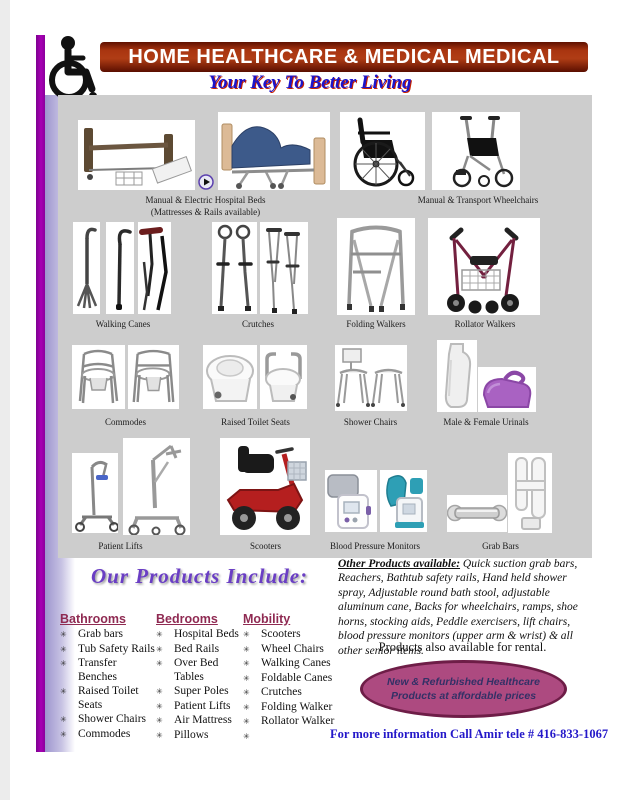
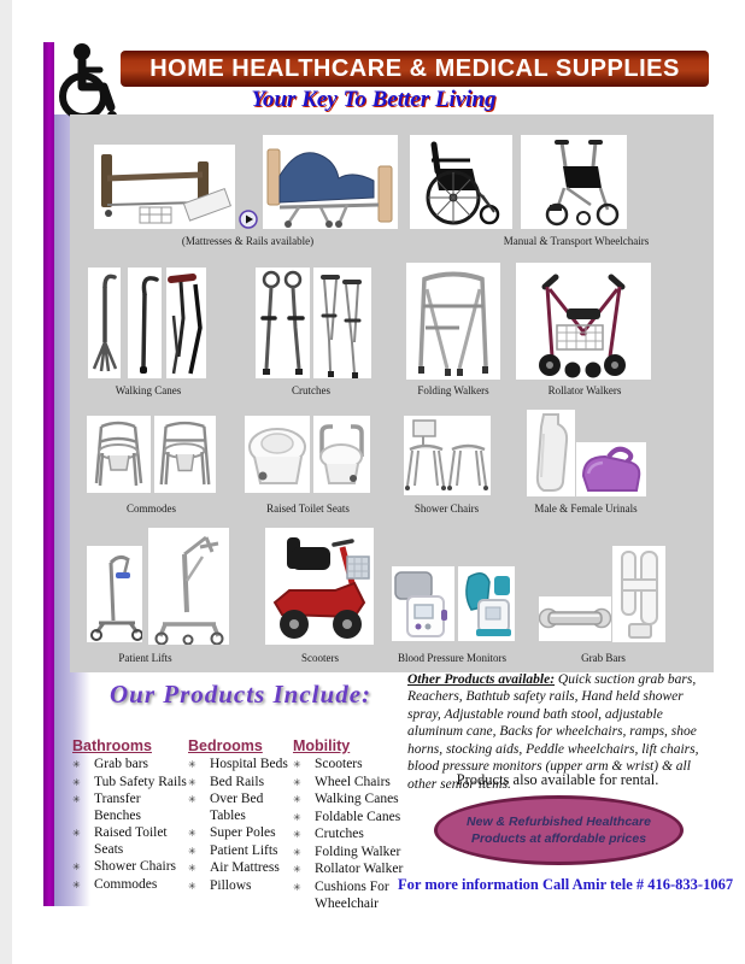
- HOME HEALTHCARE & MEDICAL MEDICAL
+ HOME HEALTHCARE & MEDICAL SUPPLIES
  Your Key To Better Living
- Manual & Electric Hospital Beds
  (Mattresses & Rails available)
  Manual & Transport Wheelchairs
  Walking Canes
  Crutches
  Folding Walkers
  Rollator Walkers
  Commodes
  Raised Toilet Seats
  Shower Chairs
  Male & Female Urinals
  Patient Lifts
  Scooters
  Blood Pressure Monitors
  Grab Bars
  Our Products Include:
- Other Products available: Quick suction grab bars, Reachers, Bathtub safety rails, Hand held shower spray, Adjustable round bath stool, adjustable aluminum cane, Backs for wheelchairs, ramps, shoe horns, stocking aids, Peddle exercisers, lift chairs, blood pressure monitors (upper arm & wrist) & all other senior items.
+ Other Products available: Quick suction grab bars, Reachers, Bathtub safety rails, Hand held shower spray, Adjustable round bath stool, adjustable aluminum cane, Backs for wheelchairs, ramps, shoe horns, stocking aids, Peddle wheelchairs, lift chairs, blood pressure monitors (upper arm & wrist) & all other senior items.
  Bathrooms
  ✳
  Grab bars
  ✳
  Tub Safety Rails
  ✳
  Transfer Benches
  ✳
  Raised Toilet Seats
  ✳
  Shower Chairs
  ✳
  Commodes
  Bedrooms
  ✳
  Hospital Beds
  ✳
  Bed Rails
  ✳
  Over Bed Tables
  ✳
  Super Poles
  ✳
  Patient Lifts
  ✳
  Air Mattress
  ✳
  Pillows
  Mobility
  ✳
  Scooters
  ✳
  Wheel Chairs
  ✳
  Walking Canes
  ✳
  Foldable Canes
  ✳
  Crutches
  ✳
  Folding Walker
  ✳
  Rollator Walker
  ✳
+ Cushions For Wheelchair
  Products also available for rental.
  New & Refurbished Healthcare
  Products at affordable prices
  For more information Call Amir tele # 416-833-1067
